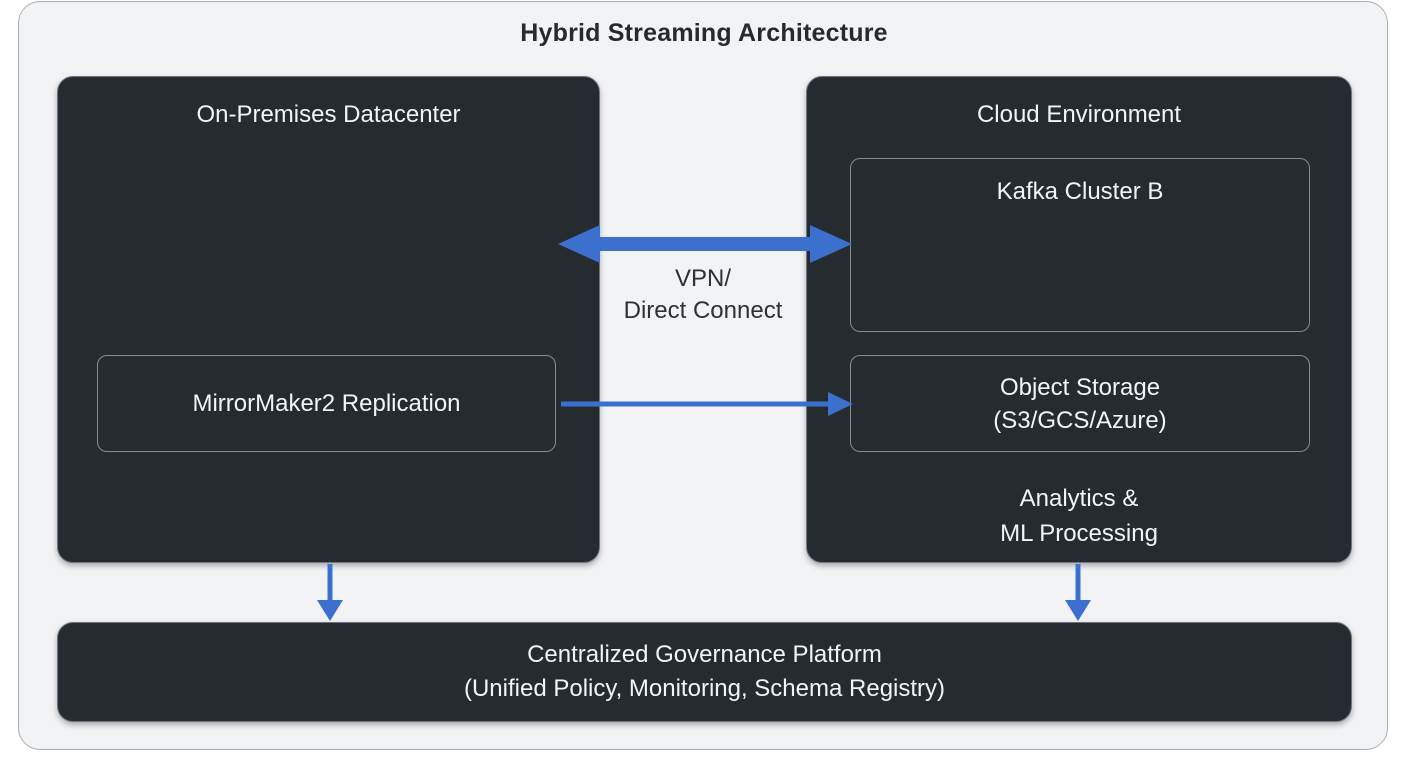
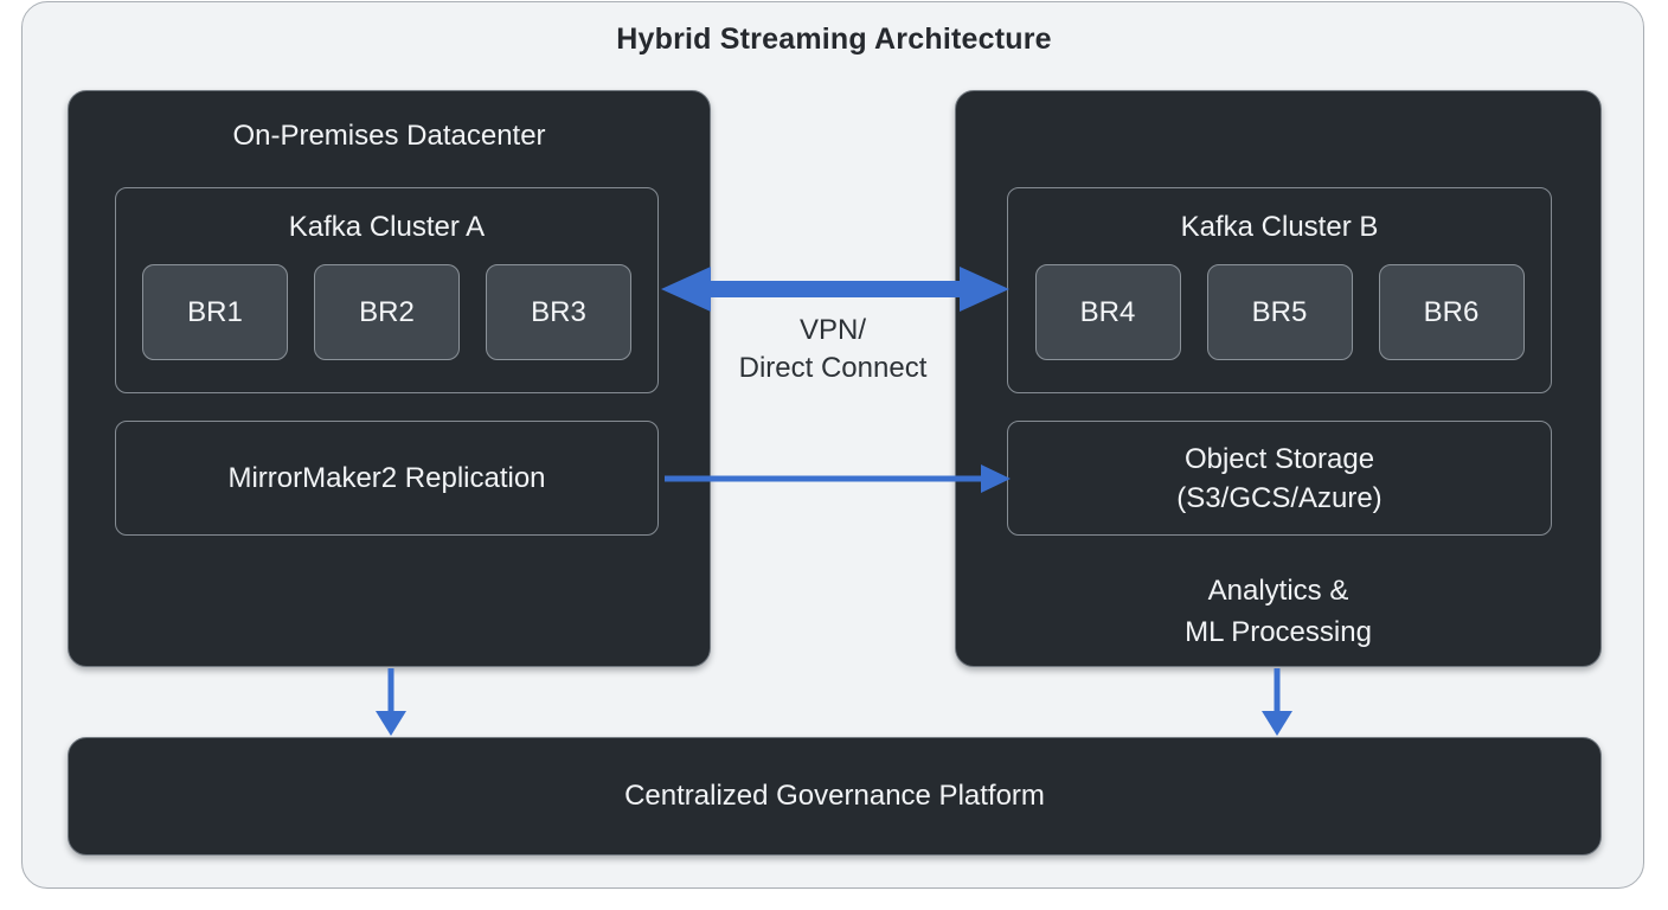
  Hybrid Streaming Architecture
  On-Premises Datacenter
+ Kafka Cluster A
+ BR1
+ BR2
+ BR3
  MirrorMaker2 Replication
- Cloud Environment
  Kafka Cluster B
+ BR4
+ BR5
+ BR6
  Object Storage
  (S3/GCS/Azure)
  Analytics &
  ML Processing
  VPN/
  Direct Connect
  Centralized Governance Platform
- (Unified Policy, Monitoring, Schema Registry)
